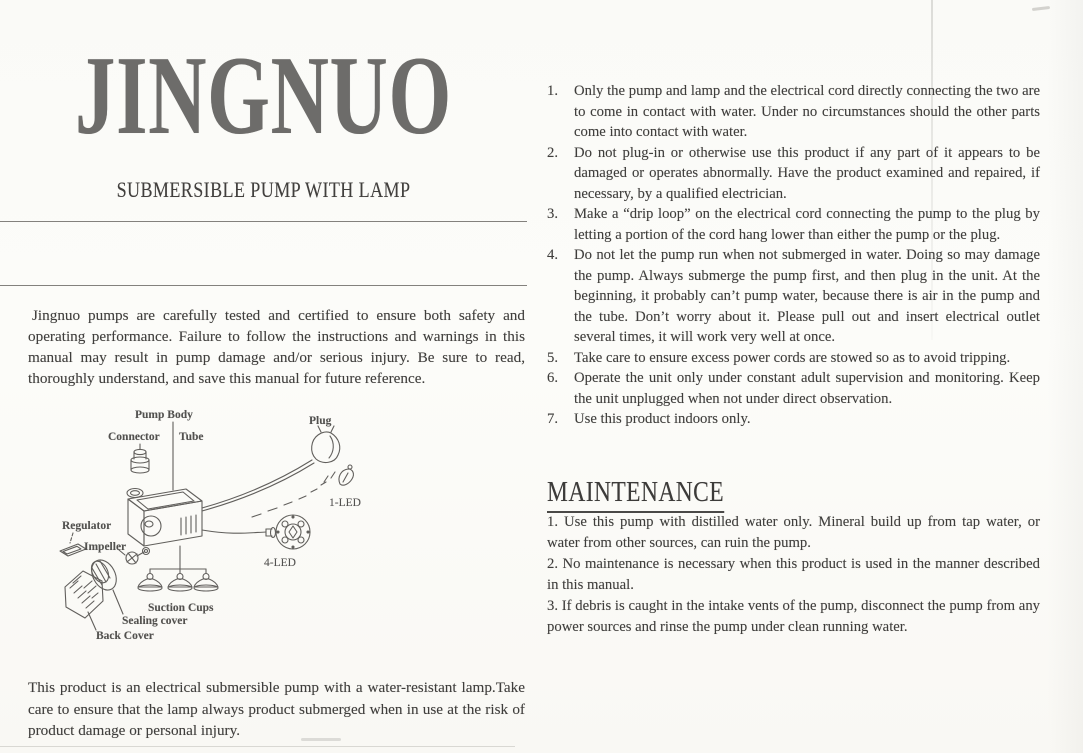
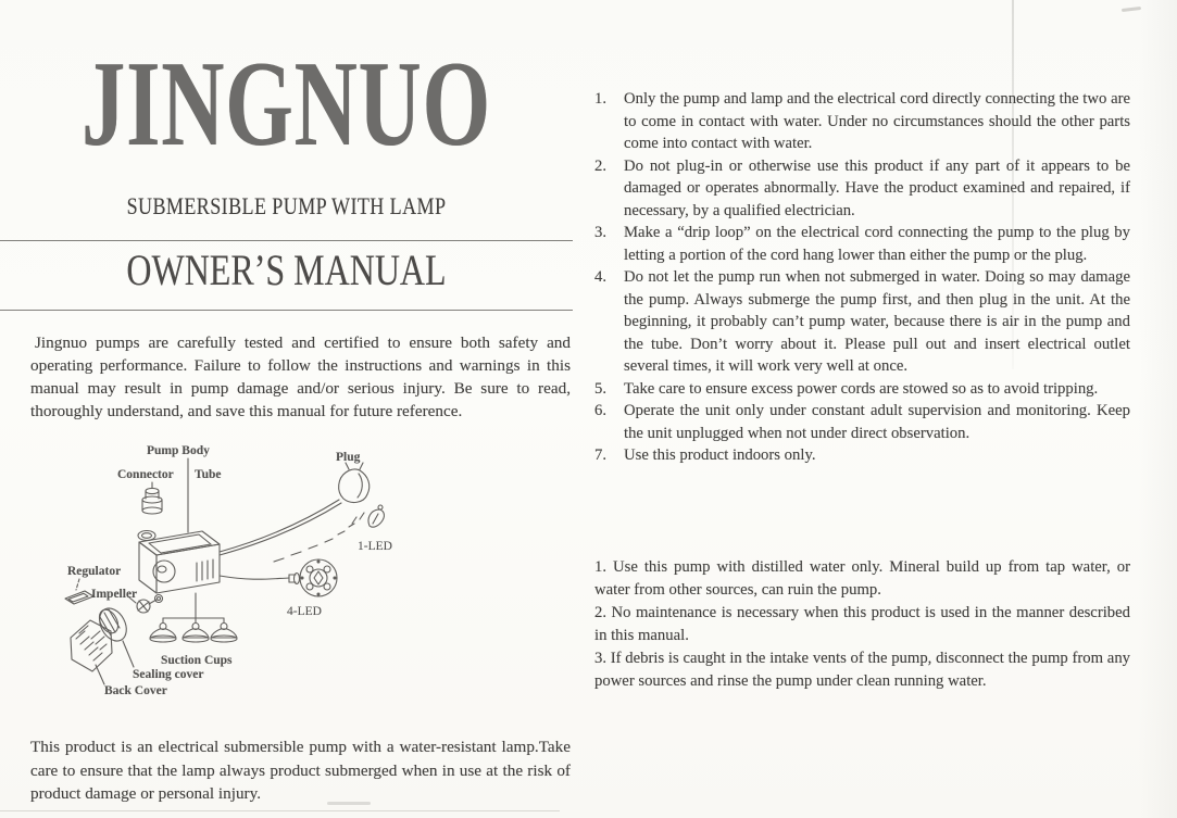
  JINGNUO
  SUBMERSIBLE PUMP WITH LAMP
+ OWNER’S MANUAL
  Jingnuo pumps are carefully tested and certified to ensure both safety and operating performance. Failure to follow the instructions and warnings in this manual may result in pump damage and/or serious injury. Be sure to read, thoroughly understand, and save this manual for future reference.
  Pump Body
  Connector
  Tube
  Plug
  Regulator
  Impeller
  1-LED
  4-LED
  Suction Cups
  Sealing cover
  Back Cover
  This product is an electrical submersible pump with a water-resistant lamp.Take care to ensure that the lamp always product submerged when in use at the risk of product damage or personal injury.
  1.
  Only the pump and lamp and the electrical cord directly conecting the two are to come in contact with water. Under no circumstances should the other parts come into contact with water.
  2.
  Do not plug-in or otherwise use this product if any part of it appears to be damaged or operates abnormally. Have the product examind and repaired, if necessary, by a qualified electrician.
  3.
  Make a “drip loop” on the electrical cord connecting the pump to the plug by letting a portion of the cord hang lower than either the pump or the plug.
  4.
  Do not let the pump run when not submerged in water. Doig so may damage the pump. Always submerge the pump first, and then plug in the unit. At the beginning, it probably can’t pump water, because there is ar in the pump and the tube. Don’t worry about it. Please pull out and inset electrical outlet several times, it will work very well at once.
  5.
  Take care to ensure excess power cords are stowed so as to avoid tripping.
  6.
  Operate the unit only under constant adult supervision and monitoring. Keep the unit unplugged when not under direct observation.
  7.
  Use this product indoors only.
- MAINTENANCE
  1. Use this pump with distilled water only. Mineral build up from tap water, or water from other sources, can ruin the pump.
  2. No maintenance is necessary when this product is used in the manner described in this manual.
  3. If debris is caught in the intake vents of the pump, disconnect the pump from any power sources and rinse the pump under clean running water.
